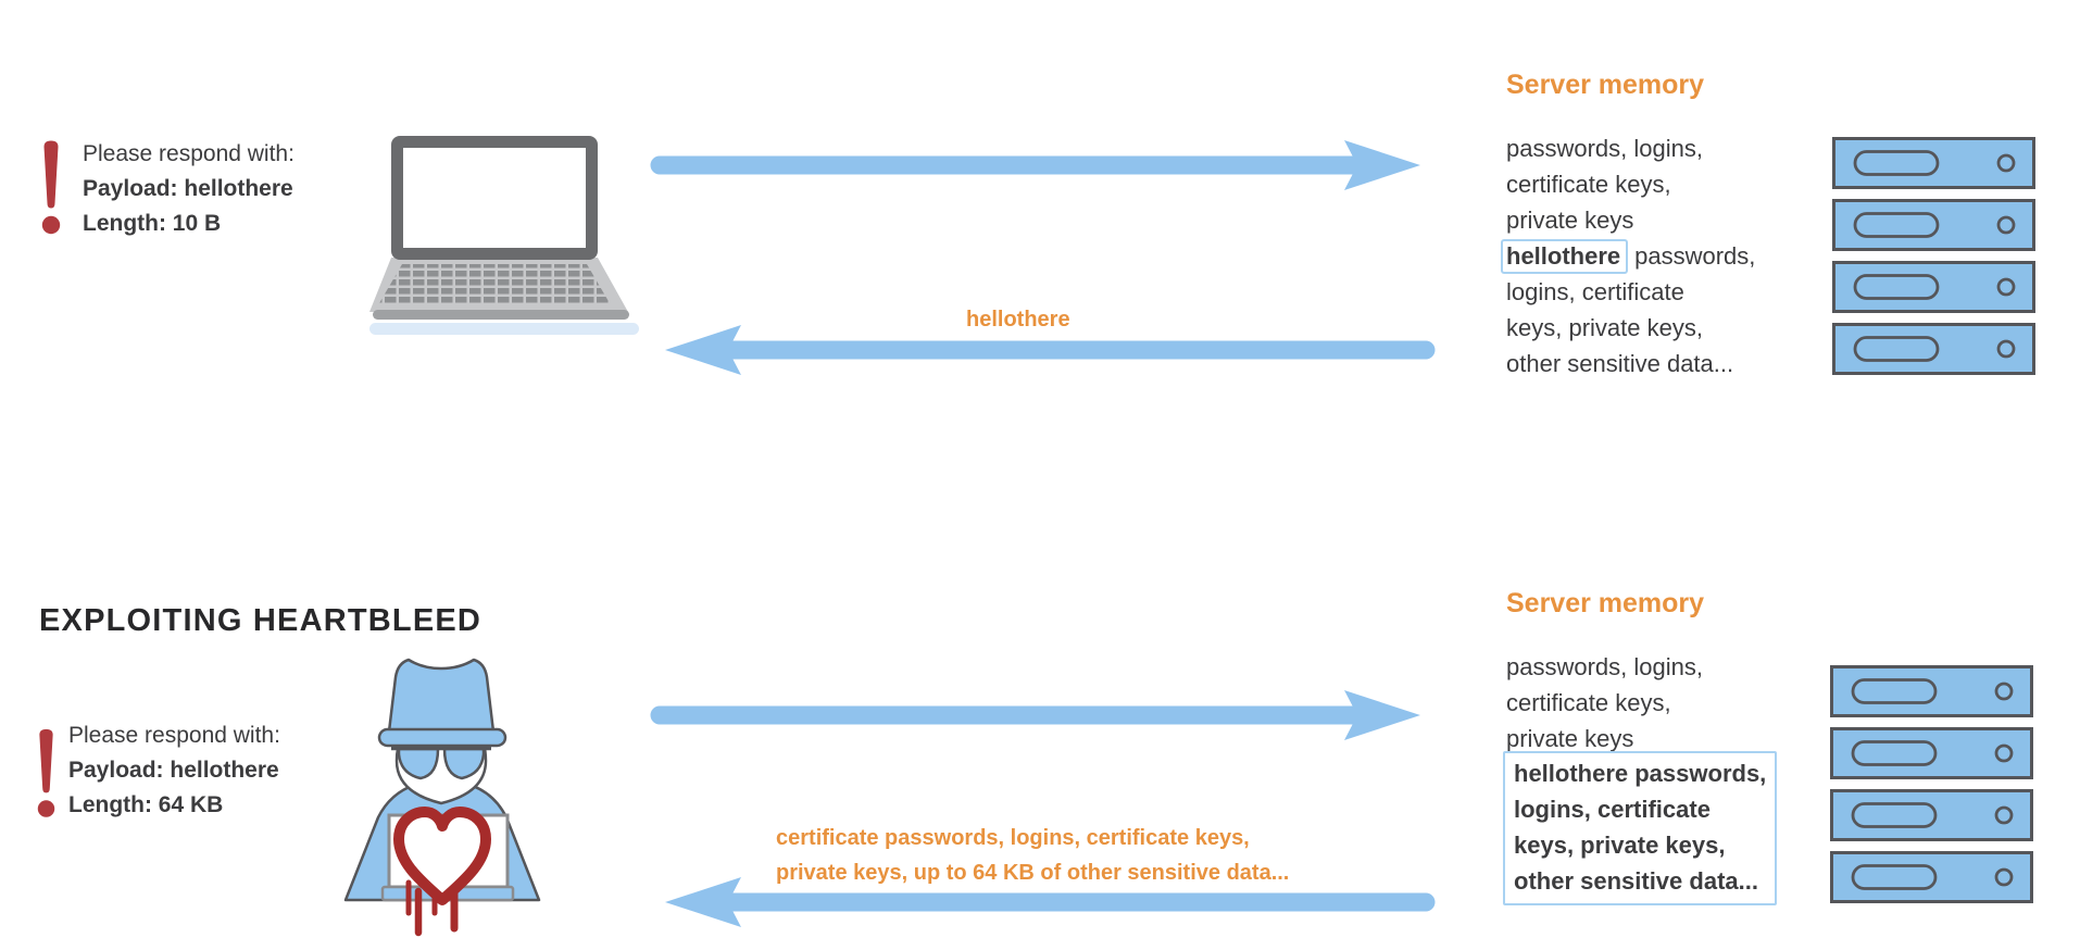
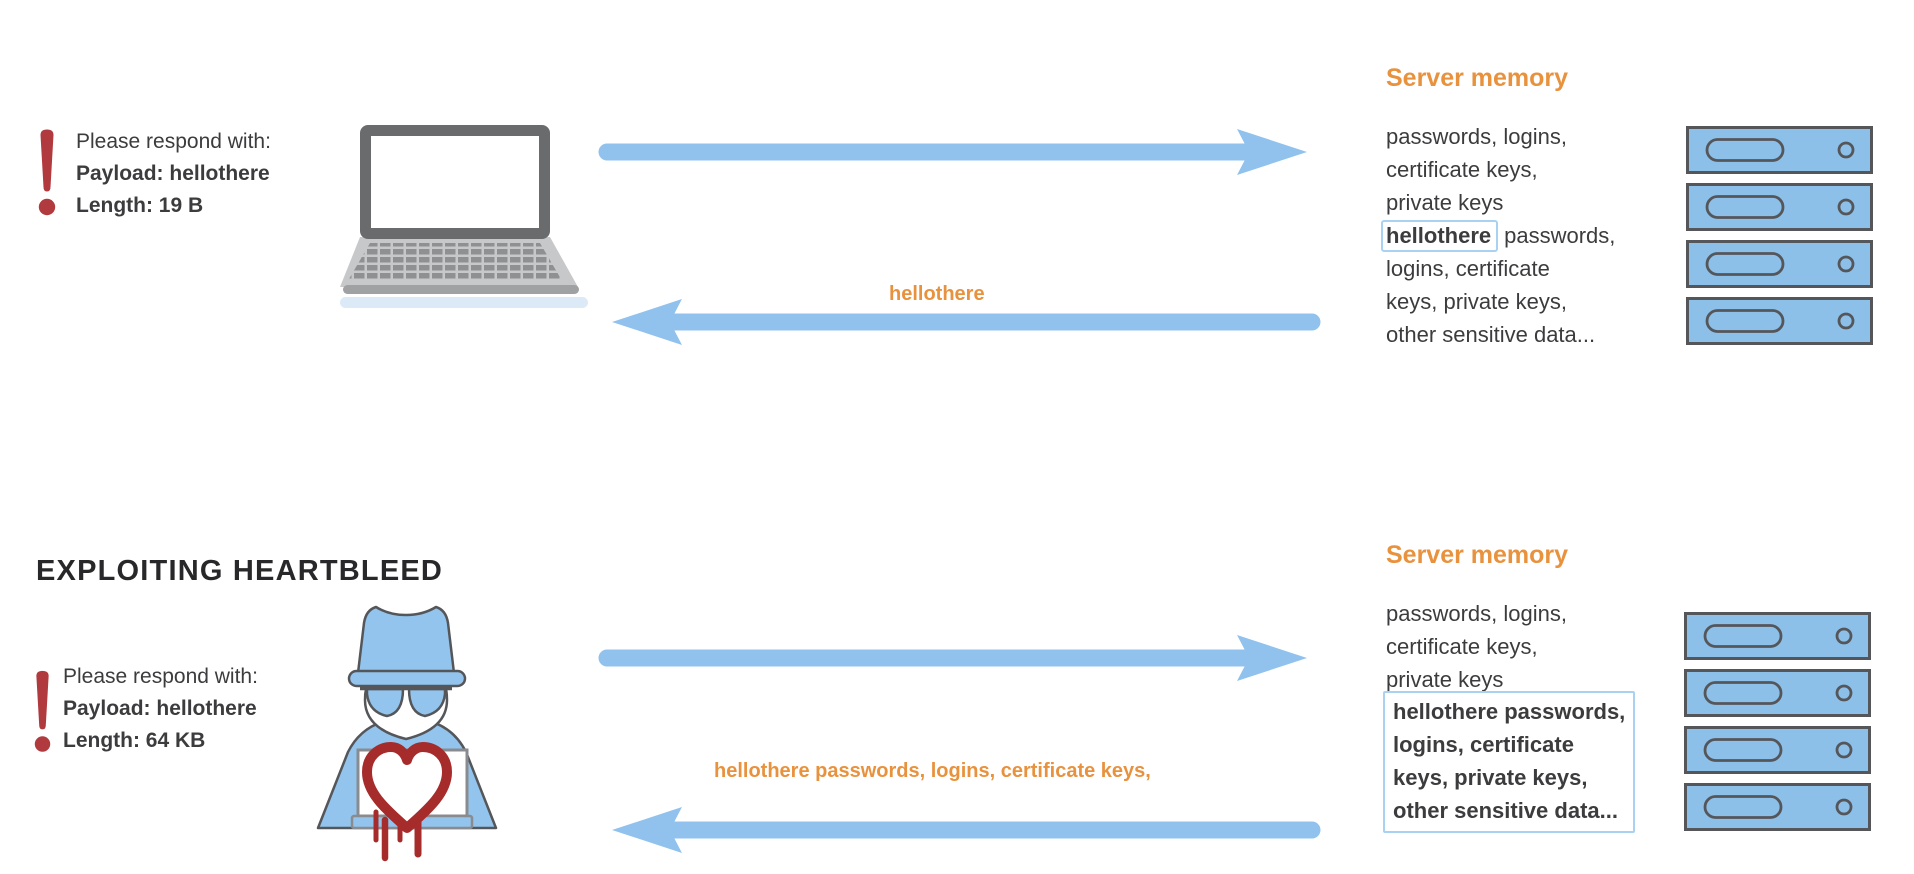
  Please respond with:
  Payload: hellothere
- Length: 10 B
+ Length: 19 B
  hellothere
  Server memory
  passwords, logins,
  certificate keys,
  private keys
  hellothere passwords,
  logins, certificate
  keys, private keys,
  other sensitive data...
  EXPLOITING HEARTBLEED
  Please respond with:
  Payload: hellothere
  Length: 64 KB
- certificate passwords, logins, certificate keys,
+ hellothere passwords, logins, certificate keys,
- private keys, up to 64 KB of other sensitive data...
  Server memory
  passwords, logins,
  certificate keys,
  private keys
  hellothere passwords,
  logins, certificate
  keys, private keys,
  other sensitive data...
